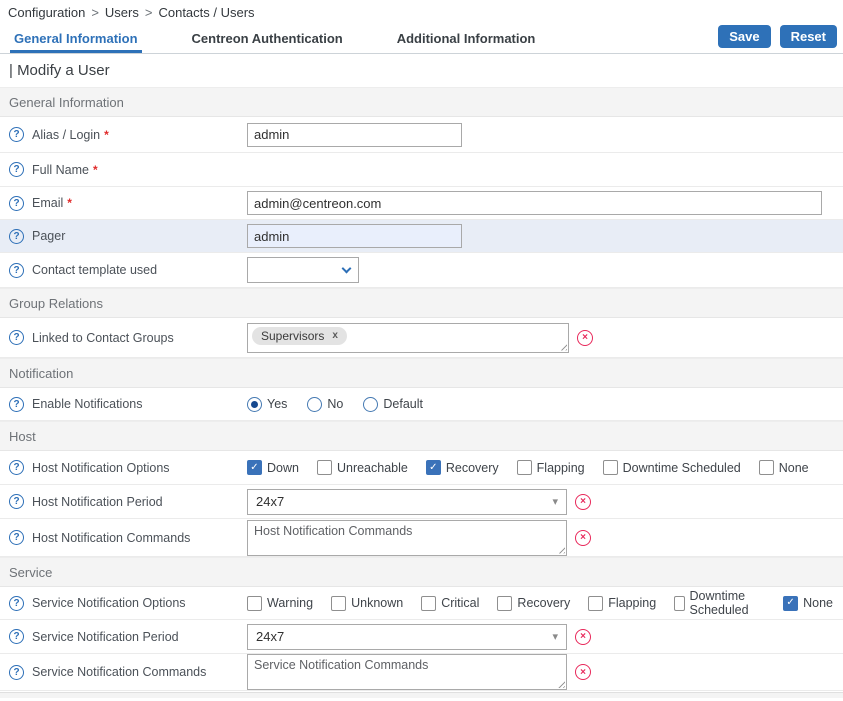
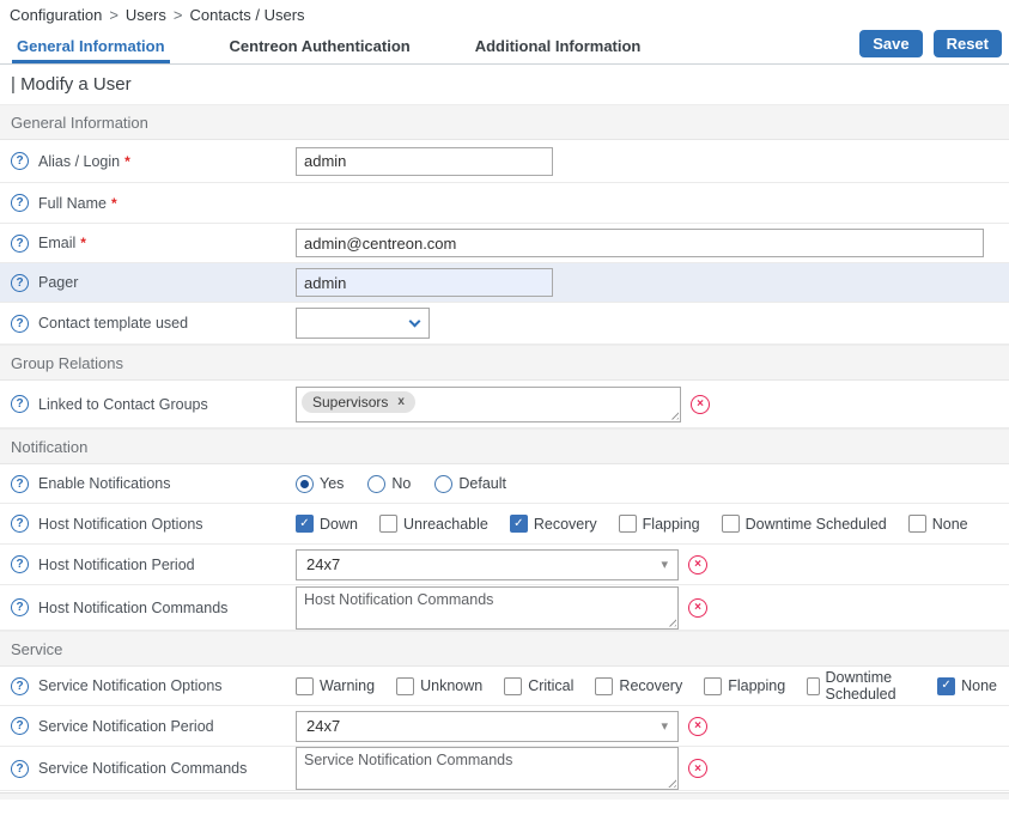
  Configuration > Users > Contacts / Users
  General Information
  Centreon Authentication
  Additional Information
  Save
  Reset
  | Modify a User
  General Information
  ?
  Alias / Login
  *
  admin
  ?
  Full Name
  *
  ?
  Email
  *
  admin@centreon.com
  ?
  Pager
  admin
  ?
  Contact template used
  Group Relations
  ?
  Linked to Contact Groups
  Supervisors
  x
  ×
  Notification
  ?
  Enable Notifications
  Yes
  No
  Default
- Host
  ?
  Host Notification Options
  ✓
  Down
  Unreachable
  ✓
  Recovery
  Flapping
  Downtime Scheduled
  None
  ?
  Host Notification Period
  24x7
  ▾
  ×
  ?
  Host Notification Commands
  Host Notification Commands
  ×
  Service
  ?
  Service Notification Options
  Warning
  Unknown
  Critical
  Recovery
  Flapping
  Downtime Scheduled
  ✓
  None
  ?
  Service Notification Period
  24x7
  ▾
  ×
  ?
  Service Notification Commands
  Service Notification Commands
  ×
